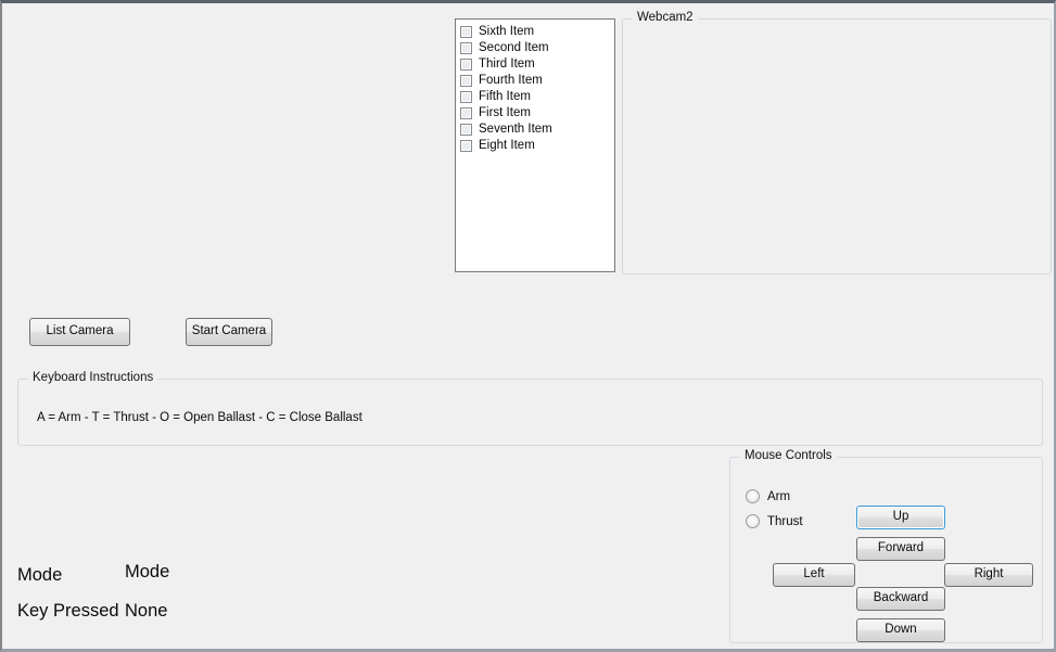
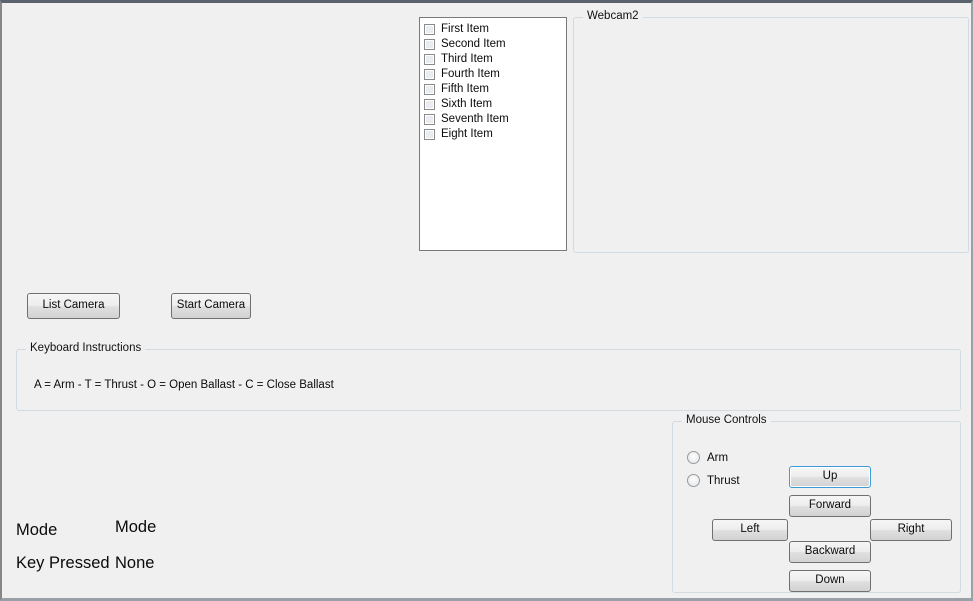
- Sixth Item
+ First Item
  Second Item
  Third Item
  Fourth Item
  Fifth Item
- First Item
+ Sixth Item
  Seventh Item
  Eight Item
  Webcam2
  List Camera
  Start Camera
  Keyboard Instructions
  A = Arm - T = Thrust - O = Open Ballast - C = Close Ballast
  Mode
  Mode
  Key Pressed
  None
  Mouse Controls
  Arm
  Thrust
  Up
  Forward
  Left
  Right
  Backward
  Down
